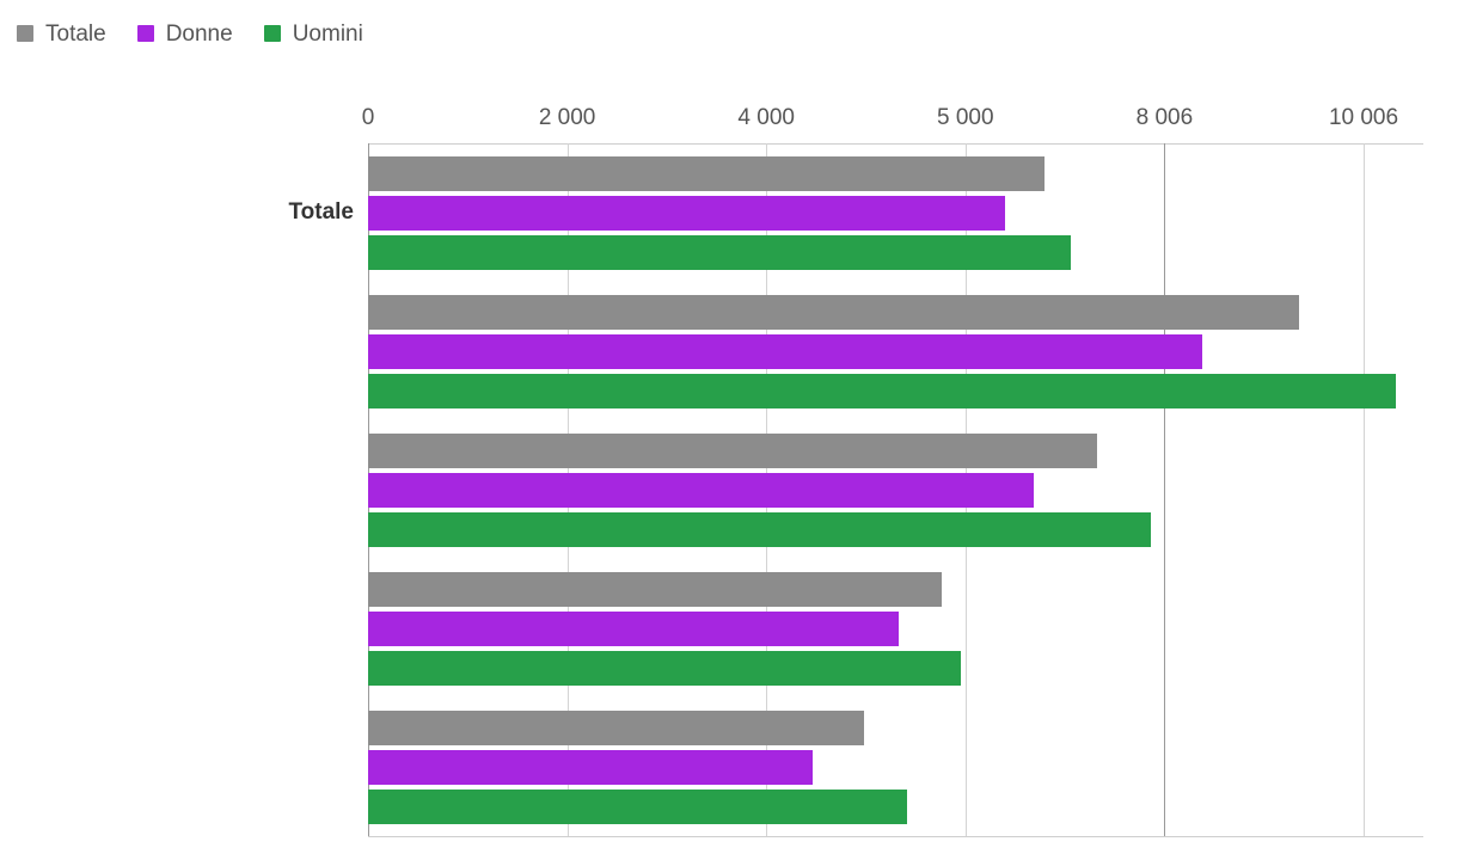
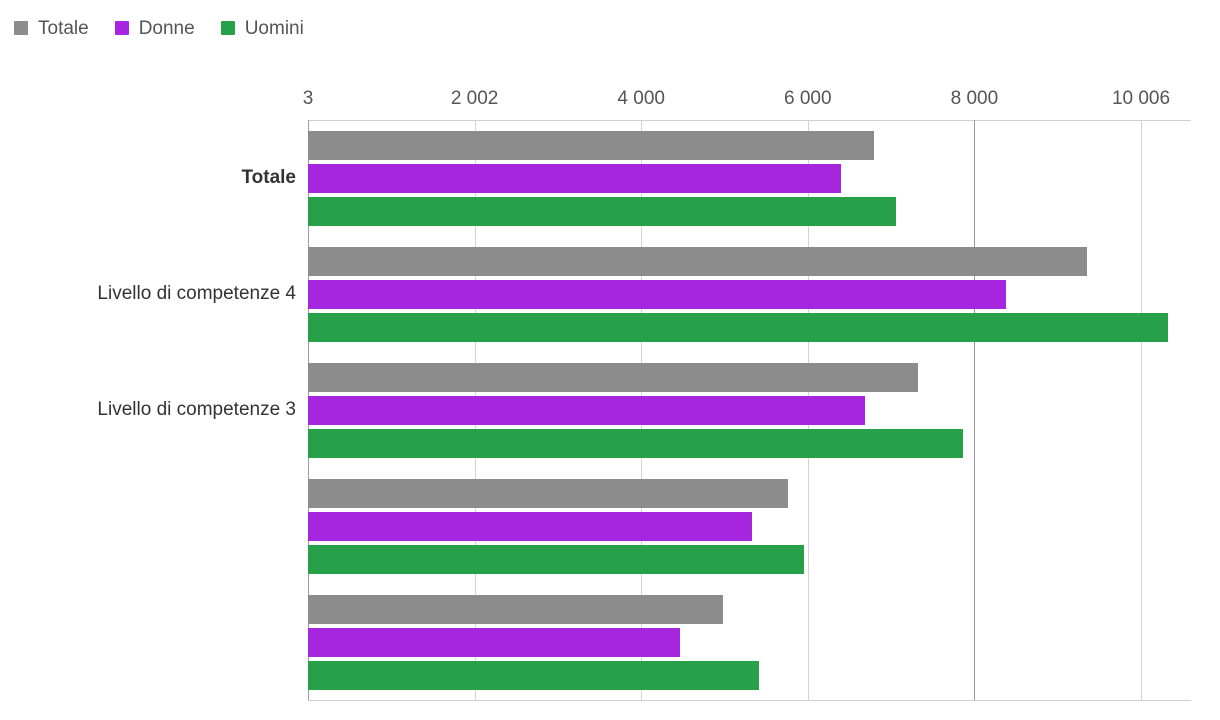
  Totale
  Donne
  Uomini
  Totale
+ Livello di competenze 4
+ Livello di competenze 3
- 0
+ 3
- 2 000
+ 2 002
  4 000
- 5 000
+ 6 000
- 8 006
+ 8 000
  10 006
